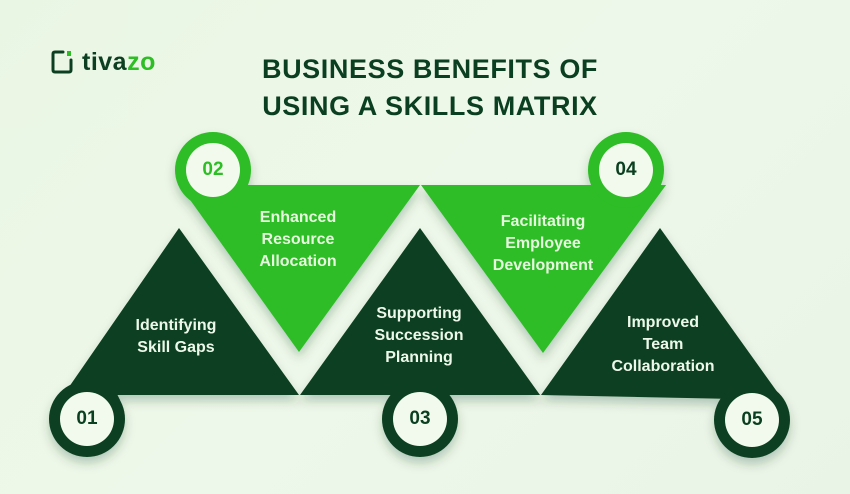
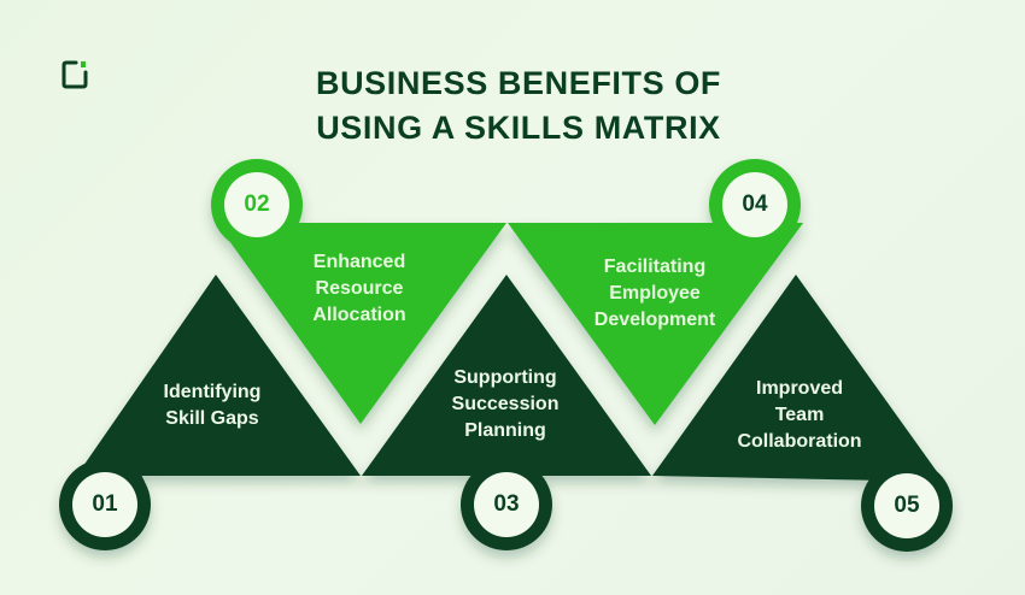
- tivazo
  BUSINESS BENEFITS OF
  USING A SKILLS MATRIX
  01
  02
  03
  04
  05
  Identifying
  Skill Gaps
  Enhanced
  Resource
  Allocation
  Supporting
  Succession
  Planning
  Facilitating
  Employee
  Development
  Improved
  Team
  Collaboration
